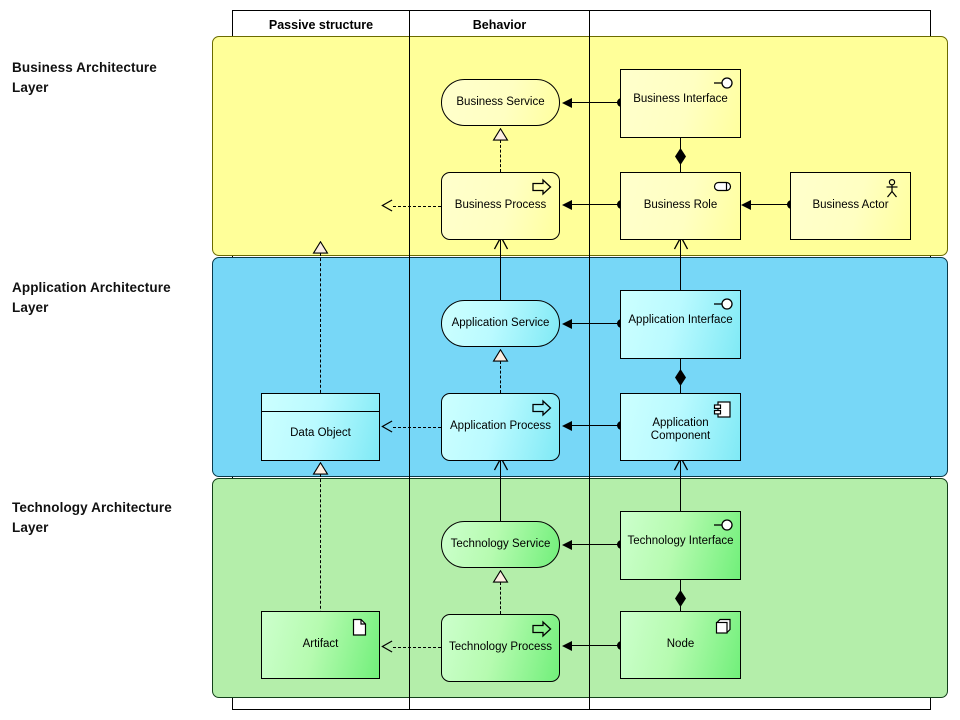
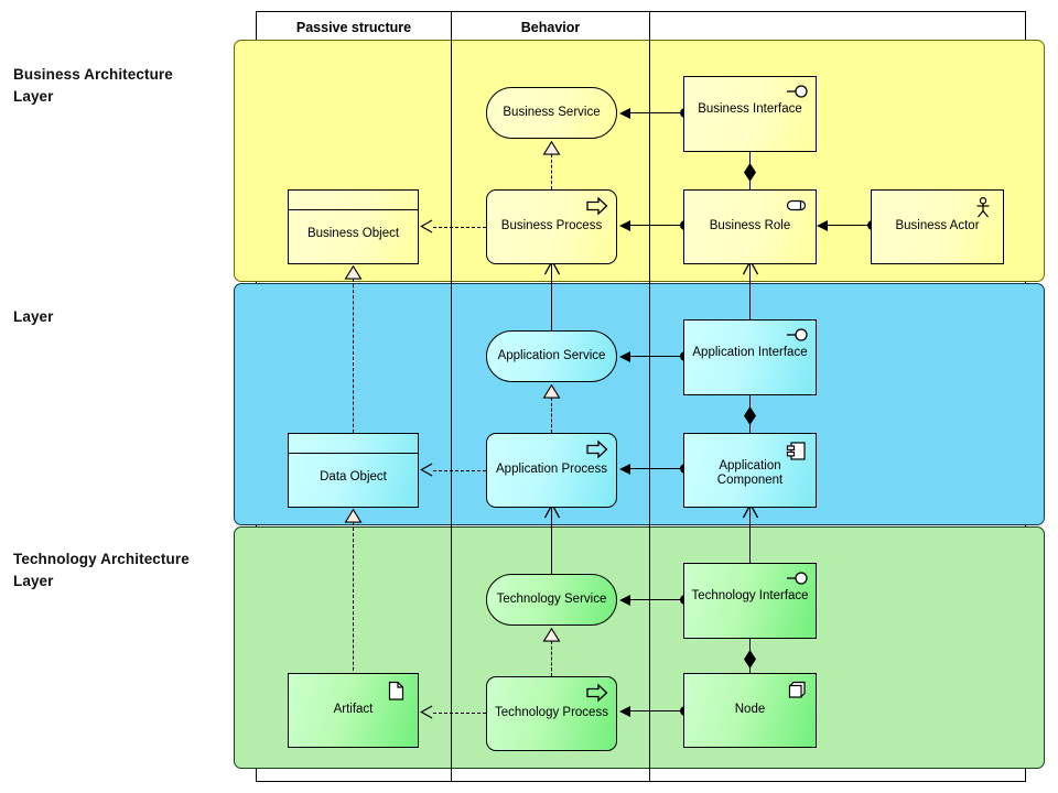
  Business Architecture
  Layer
- Application Architecture
  Layer
  Technology Architecture
  Layer
  Passive structure
  Behavior
  Business Service
  Business Process
+ Business Object
  Business Interface
  Business Role
  Business Actor
  Application Service
  Application Process
  Data Object
  Application Interface
  Application
  Component
  Technology Service
  Technology Process
  Artifact
  Technology Interface
  Node
